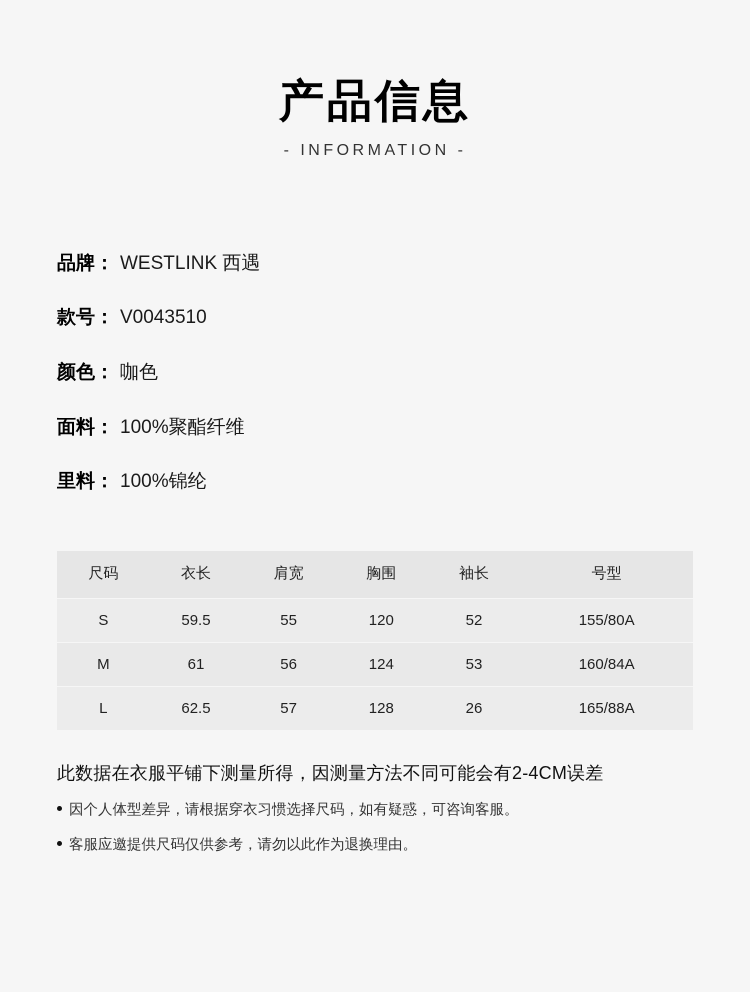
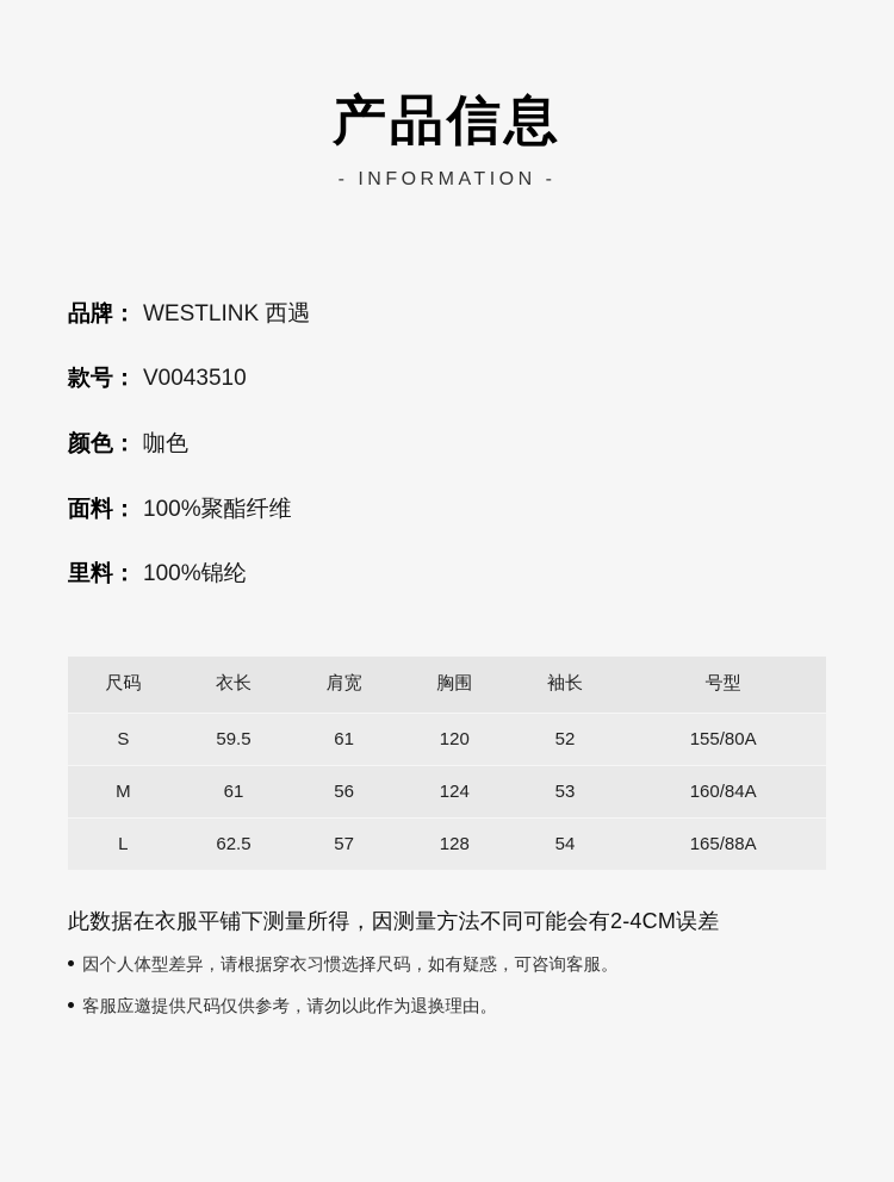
  产品信息
  - INFORMATION -
  品牌：
  WESTLINK 西遇
  款号：
  V0043510
  颜色：
  咖色
  面料：
  100%聚酯纤维
  里料：
  100%锦纶
  尺码	衣长	肩宽	胸围	袖长	号型
- S	59.5	55	120	52	155/80A
+ S	59.5	61	120	52	155/80A
  M	61	56	124	53	160/84A
- L	62.5	57	128	26	165/88A
+ L	62.5	57	128	54	165/88A
  此数据在衣服平铺下测量所得，因测量方法不同可能会有2-4CM误差
  因个人体型差异，请根据穿衣习惯选择尺码，如有疑惑，可咨询客服。
  客服应邀提供尺码仅供参考，请勿以此作为退换理由。
